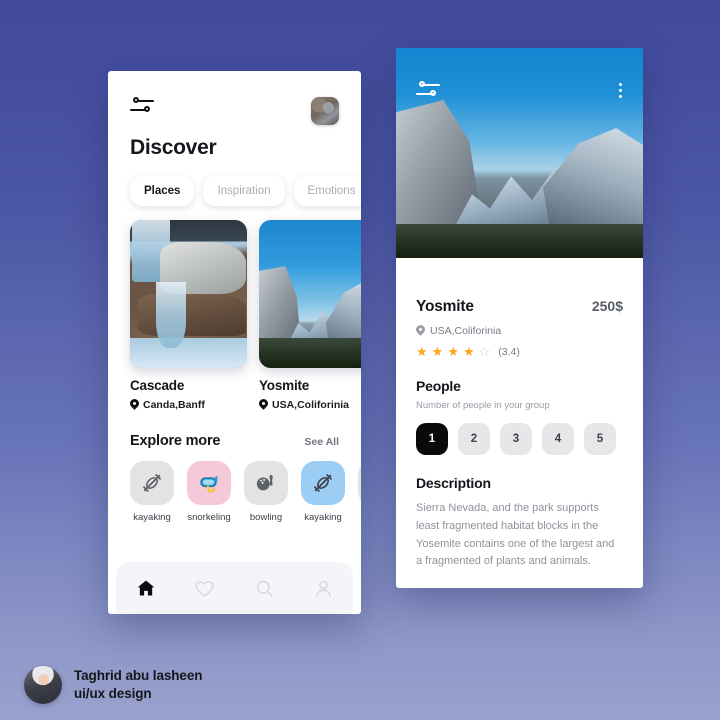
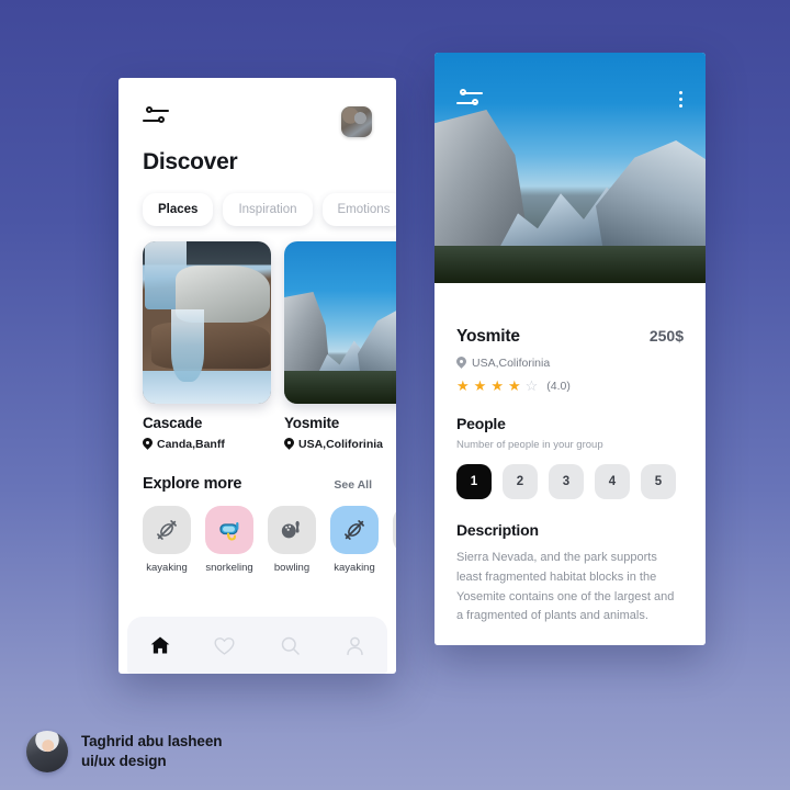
  Discover
  Places
  Inspiration
  Emotions
  Cascade
  Canda,Banff
  Yosmite
  USA,Coliforinia
  Explore more
  See All
  kayaking
  snorkeling
  bowling
  kayaking
  Yosmite
  250$
  USA,Coliforinia
  ★
  ★
  ★
  ★
  ☆
- (3.4)
+ (4.0)
  People
  Number of people in your group
  1
  2
  3
  4
  5
  Description
  Sierra Nevada, and the park supports
  least fragmented habitat blocks in the
  Yosemite contains one of the largest and
  a fragmented of plants and animals.
  Taghrid abu lasheen
  ui/ux design
